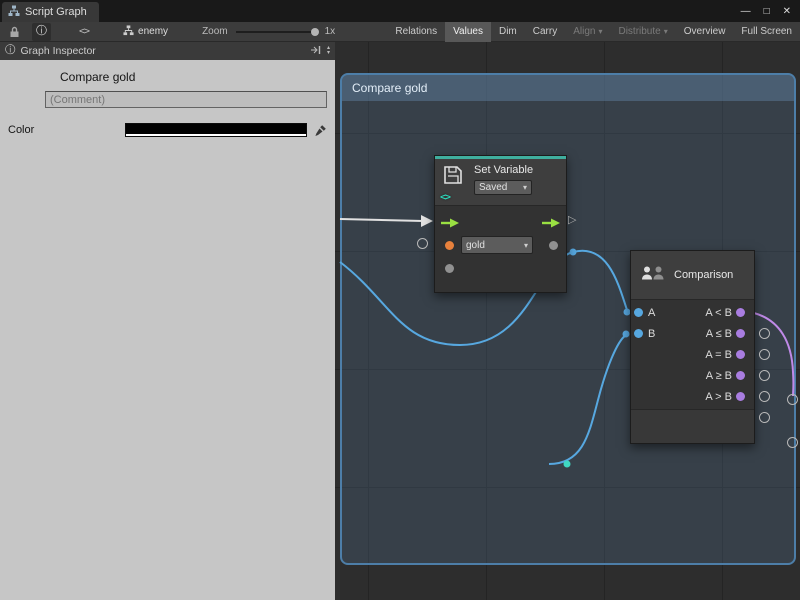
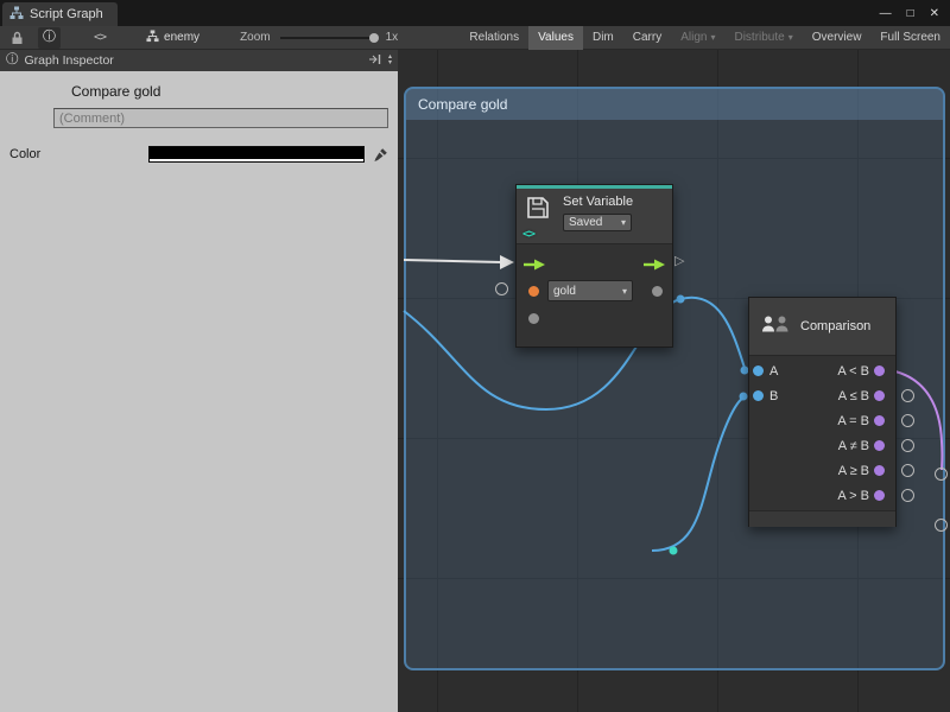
  Script Graph
  —
  □
  ✕
  ⓘ
  <>
  enemy
  Zoom
  1x
  Relations
  Values
  Dim
  Carry
  Align
  ▾
  Distribute
  ▾
  Overview
  Full Screen
  ⓘ
  Graph Inspector
  Compare gold
  (Comment)
  Color
  Compare gold
  <>
  Set Variable
  Saved
  ▾
  gold
  ▾
  ▷
  Comparison
  A
  A < B
  B
  A ≤ B
  A = B
+ A ≠ B
  A ≥ B
  A > B
